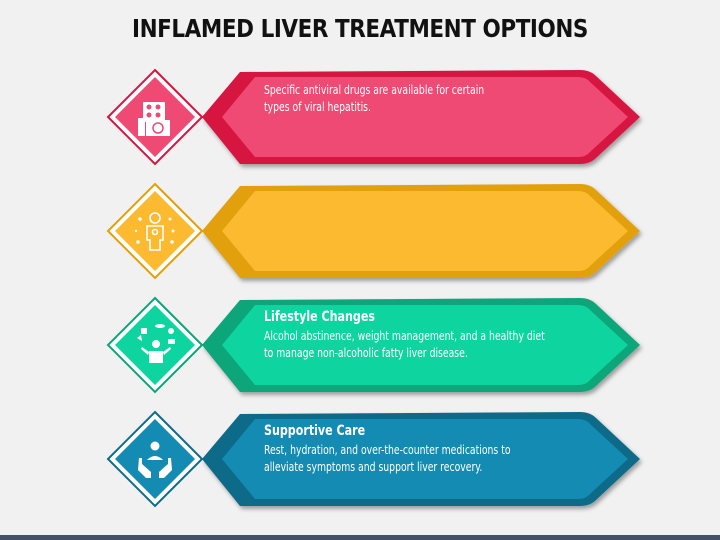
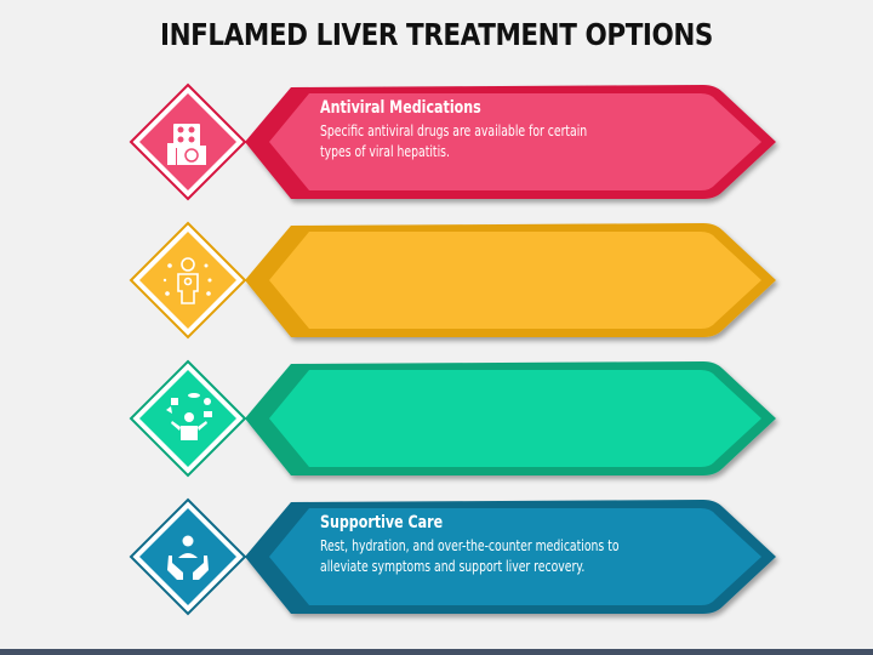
  INFLAMED LIVER TREATMENT OPTIONS
+ Antiviral Medications
  Specific antiviral drugs are available for certain
  types of viral hepatitis.
- Lifestyle Changes
- Alcohol abstinence, weight management, and a healthy diet
- to manage non-alcoholic fatty liver disease.
  Supportive Care
  Rest, hydration, and over-the-counter medications to
  alleviate symptoms and support liver recovery.
